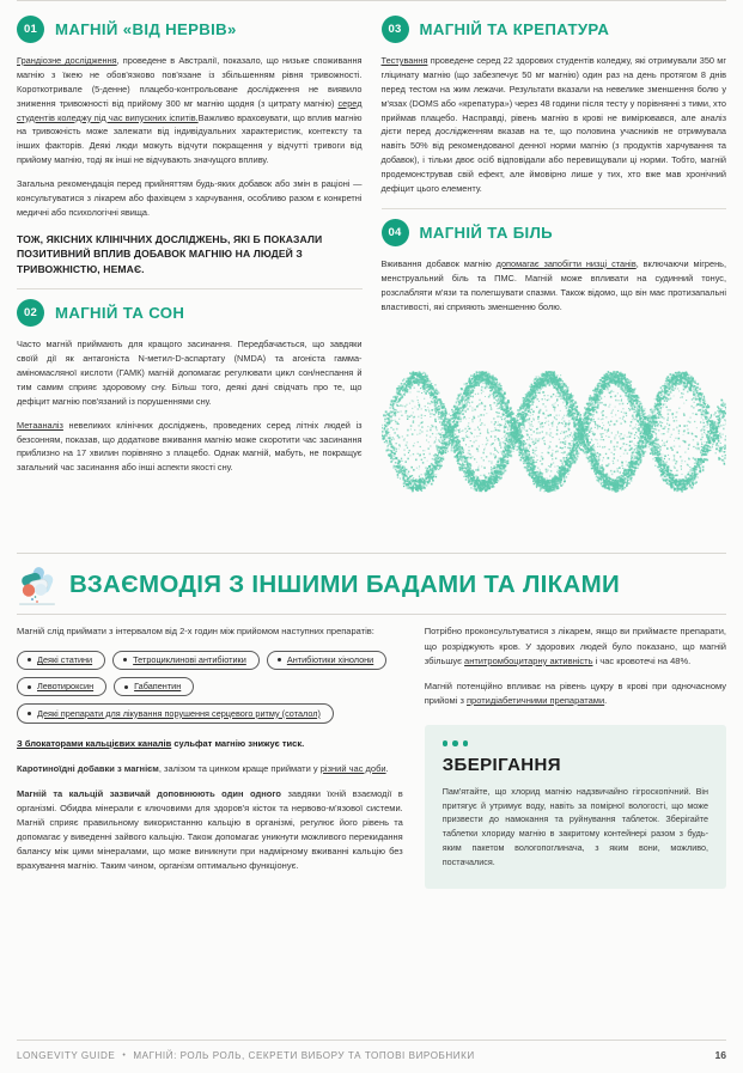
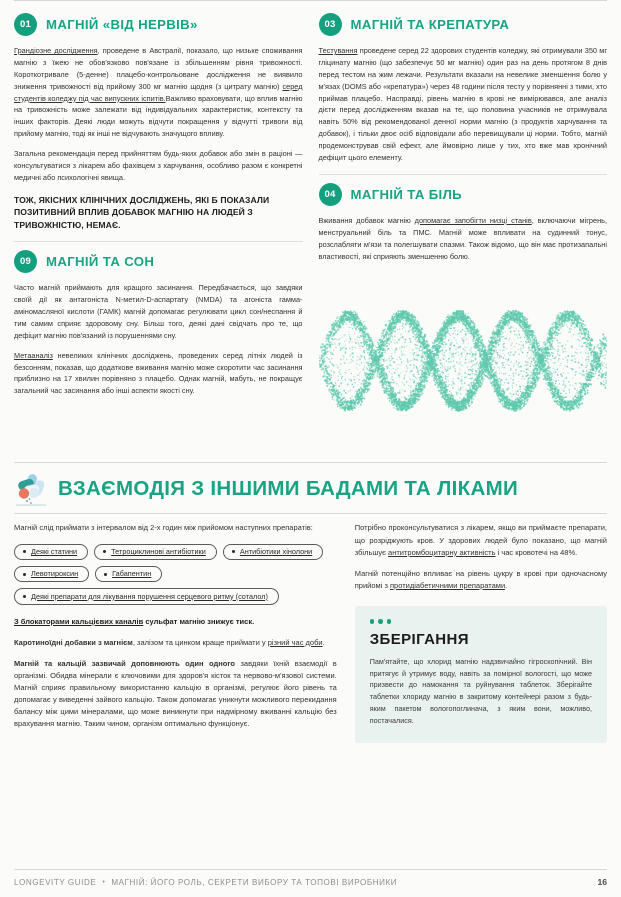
  01
  МАГНІЙ «ВІД НЕРВІВ»
  Грандіозне дослідження, проведене в Австралії, показало, що низьке споживання магнію з їжею не обов'язково пов'язане із збільшенням рівня тривожності. Короткотривале (5-денне) плацебо-контрольоване дослідження не виявило зниження тривожності від прийому 300 мг магнію щодня (з цитрату магнію) серед студентів коледжу під час випускних іспитів.Важливо враховувати, що вплив магнію на тривожність може залежати від індивідуальних характеристик, контексту та інших факторів. Деякі люди можуть відчути покращення у відчутті тривоги від прийому магнію, тоді як інші не відчувають значущого впливу.
  Загальна рекомендація перед прийняттям будь-яких добавок або змін в раціоні — консультуватися з лікарем або фахівцем з харчування, особливо разом є конкретні медичні або психологічні явища.
  ТОЖ, ЯКІСНИХ КЛІНІЧНИХ ДОСЛІДЖЕНЬ, ЯКІ Б ПОКАЗАЛИ ПОЗИТИВНИЙ ВПЛИВ ДОБАВОК МАГНІЮ НА ЛЮДЕЙ З ТРИВОЖНІСТЮ, НЕМАЄ.
- 02
+ 09
  МАГНІЙ ТА СОН
  Часто магній приймають для кращого засинання. Передбачається, що завдяки своїй дії як антагоніста N-метил-D-аспартату (NMDA) та агоніста гамма-аміномасляної кислоти (ГАМК) магній допомагає регулювати цикл сон/неспання й тим самим сприяє здоровому сну. Більш того, деякі дані свідчать про те, що дефіцит магнію пов'язаний із порушеннями сну.
  Метааналіз невеликих клінічних досліджень, проведених серед літніх людей із безсонням, показав, що додаткове вживання магнію може скоротити час засинання приблизно на 17 хвилин порівняно з плацебо. Однак магній, мабуть, не покращує загальний час засинання або інші аспекти якості сну.
  03
  МАГНІЙ ТА КРЕПАТУРА
  Тестування проведене серед 22 здорових студентів коледжу, які отримували 350 мг гліцинату магнію (що забезпечує 50 мг магнію) один раз на день протягом 8 днів перед тестом на жим лежачи. Результати вказали на невелике зменшення болю у м'язах (DOMS або «крепатура») через 48 години після тесту у порівнянні з тими, хто приймав плацебо. Насправді, рівень магнію в крові не вимірювався, але аналіз дієти перед дослідженням вказав на те, що половина учасників не отримувала навіть 50% від рекомендованої денної норми магнію (з продуктів харчування та добавок), і тільки двоє осіб відповідали або перевищували ці норми. Тобто, магній продемонстрував свій ефект, але ймовірно лише у тих, хто вже мав хронічний дефіцит цього елементу.
  04
  МАГНІЙ ТА БІЛЬ
  Вживання добавок магнію допомагає запобігти низці станів, включаючи мігрень, менструальний біль та ПМС. Магній може впливати на судинний тонус, розслабляти м'язи та полегшувати спазми. Також відомо, що він має протизапальні властивості, які сприяють зменшенню болю.
  ВЗАЄМОДІЯ З ІНШИМИ БАДАМИ ТА ЛІКАМИ
  Магній слід приймати з інтервалом від 2-х годин між прийомом наступних препаратів:
  Деякі статини
  Тетроциклинові антибіотики
  Антибіотики хінолони
  Левотироксин
  Габапентин
  Деякі препарати для лікування порушення серцевого ритму (соталол)
  З блокаторами кальцієвих каналів сульфат магнію знижує тиск.
  Каротиноїдні добавки з магнієм, залізом та цинком краще приймати у різний час доби.
  Магній та кальцій зазвичай доповнюють один одного завдяки їхній взаємодії в організмі. Обидва мінерали є ключовими для здоров'я кісток та нервово-м'язової системи. Магній сприяє правильному використанню кальцію в організмі, регулює його рівень та допомагає у виведенні зайвого кальцію. Також допомагає уникнути можливого перекидання балансу між цими мінералами, що може виникнути при надмірному вживанні кальцію без врахування магнію. Таким чином, організм оптимально функціонує.
  Потрібно проконсультуватися з лікарем, якщо ви приймаєте препарати, що розріджують кров. У здорових людей було показано, що магній збільшує антитромбоцитарну активність і час кровотечі на 48%.
  Магній потенційно впливає на рівень цукру в крові при одночасному прийомі з протидіабетичними препаратами.
  ЗБЕРІГАННЯ
  Пам'ятайте, що хлорид магнію надзвичайно гігроскопічний. Він притягує й утримує воду, навіть за помірної вологості, що може призвести до намокання та руйнування таблеток. Зберігайте таблетки хлориду магнію в закритому контейнері разом з будь-яким пакетом вологопоглинача, з яким вони, можливо, постачалися.
  LONGEVITY GUIDE
- МАГНІЙ: РОЛЬ РОЛЬ, СЕКРЕТИ ВИБОРУ ТА ТОПОВІ ВИРОБНИКИ
+ МАГНІЙ: ЙОГО РОЛЬ, СЕКРЕТИ ВИБОРУ ТА ТОПОВІ ВИРОБНИКИ
  16
